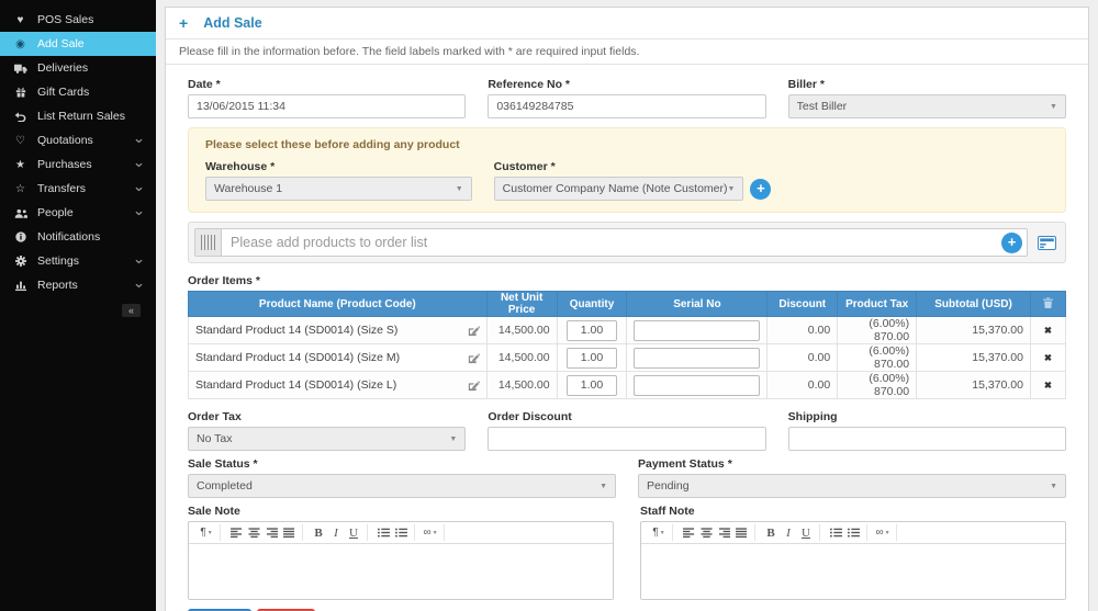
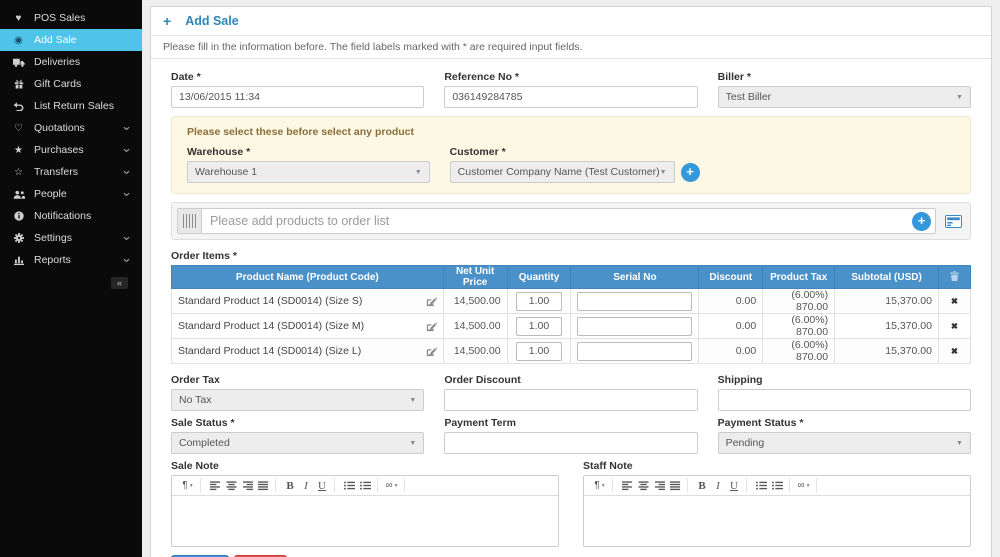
  ♥
  POS Sales
  ◉
  Add Sale
  Deliveries
  Gift Cards
  List Return Sales
  ♡
  Quotations
  ★
  Purchases
  ☆
  Transfers
  People
  Notifications
  Settings
  Reports
  «
  +
  Add Sale
  Please fill in the information before. The field labels marked with * are required input fields.
  Date *
  13/06/2015 11:34
  Reference No *
  036149284785
  Biller *
  Test Biller
- Please select these before adding any product
+ Please select these before select any product
  Warehouse *
  Warehouse 1
  Customer *
- Customer Company Name (Note Customer)
+ Customer Company Name (Test Customer)
  +
  Please add products to order list
  +
  Order Items *
  Product Name (Product Code)	Net Unit Price	Quantity	Serial No	Discount	Product Tax	Subtotal (USD)
  Standard Product 14 (SD0014) (Size S)	14,500.00	1.00		0.00	(6.00%) 870.00	15,370.00	✖
  Standard Product 14 (SD0014) (Size M)	14,500.00	1.00		0.00	(6.00%) 870.00	15,370.00	✖
  Standard Product 14 (SD0014) (Size L)	14,500.00	1.00		0.00	(6.00%) 870.00	15,370.00	✖
  Order Tax
  No Tax
  Order Discount
  Shipping
  Sale Status *
  Completed
+ Payment Term
  Payment Status *
  Pending
  Sale Note
  ¶
  B
  I
  U
  ∞
  Staff Note
  ¶
  B
  I
  U
  ∞
